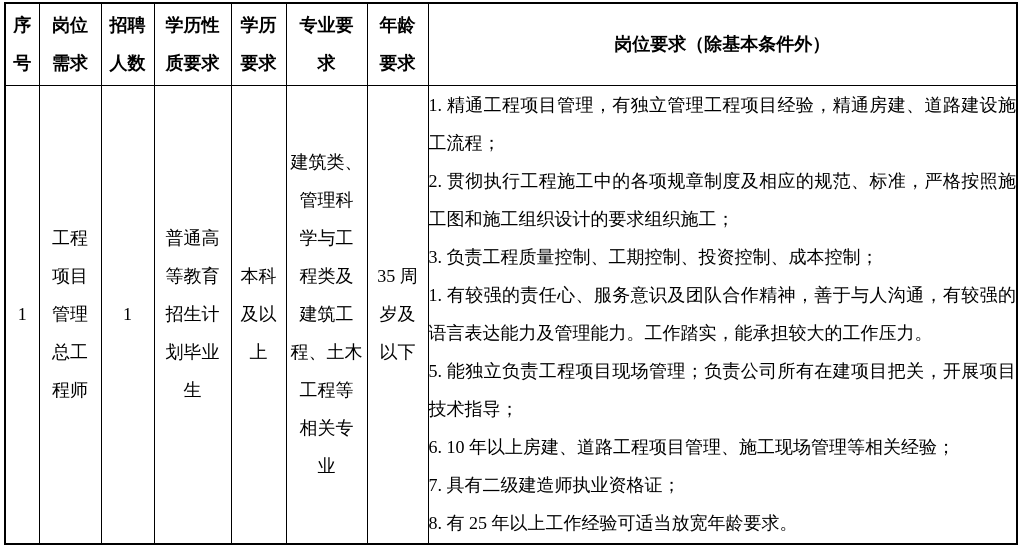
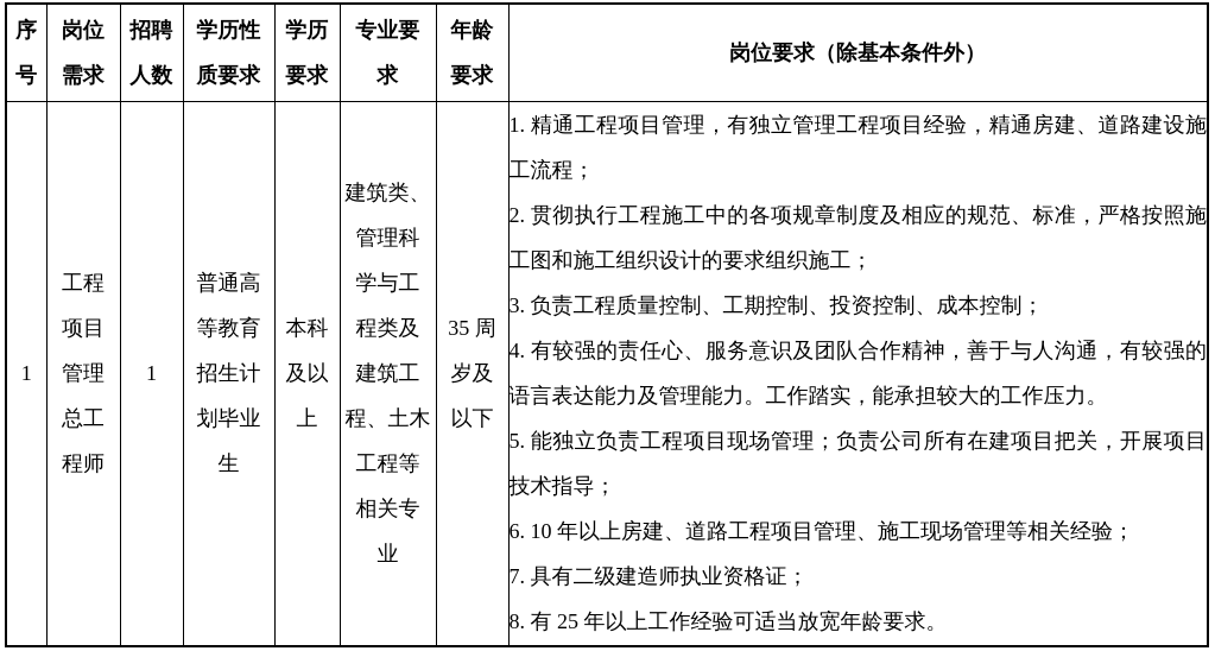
  序 号	岗位 需求	招聘 人数	学历性 质要求	学历 要求	专业要 求	年龄 要求	岗位要求（除基本条件外）
- 1	工程 项目 管理 总工 程师	1	普通高 等教育 招生计 划毕业 生	本科 及以 上	建筑类、 管理科 学与工 程类及 建筑工 程、土木 工程等 相关专 业	35 周 岁及 以下	1. 精通工程项目管理，有独立管理工程项目经验，精通房建、道路建设施工流程； 2. 贯彻执行工程施工中的各项规章制度及相应的规范、标准，严格按照施工图和施工组织设计的要求组织施工； 3. 负责工程质量控制、工期控制、投资控制、成本控制； 1. 有较强的责任心、服务意识及团队合作精神，善于与人沟通，有较强的语言表达能力及管理能力。工作踏实，能承担较大的工作压力。 5. 能独立负责工程项目现场管理；负责公司所有在建项目把关，开展项目技术指导； 6. 10 年以上房建、道路工程项目管理、施工现场管理等相关经验； 7. 具有二级建造师执业资格证； 8. 有 25 年以上工作经验可适当放宽年龄要求。
+ 1	工程 项目 管理 总工 程师	1	普通高 等教育 招生计 划毕业 生	本科 及以 上	建筑类、 管理科 学与工 程类及 建筑工 程、土木 工程等 相关专 业	35 周 岁及 以下	1. 精通工程项目管理，有独立管理工程项目经验，精通房建、道路建设施工流程； 2. 贯彻执行工程施工中的各项规章制度及相应的规范、标准，严格按照施工图和施工组织设计的要求组织施工； 3. 负责工程质量控制、工期控制、投资控制、成本控制； 4. 有较强的责任心、服务意识及团队合作精神，善于与人沟通，有较强的语言表达能力及管理能力。工作踏实，能承担较大的工作压力。 5. 能独立负责工程项目现场管理；负责公司所有在建项目把关，开展项目技术指导； 6. 10 年以上房建、道路工程项目管理、施工现场管理等相关经验； 7. 具有二级建造师执业资格证； 8. 有 25 年以上工作经验可适当放宽年龄要求。
